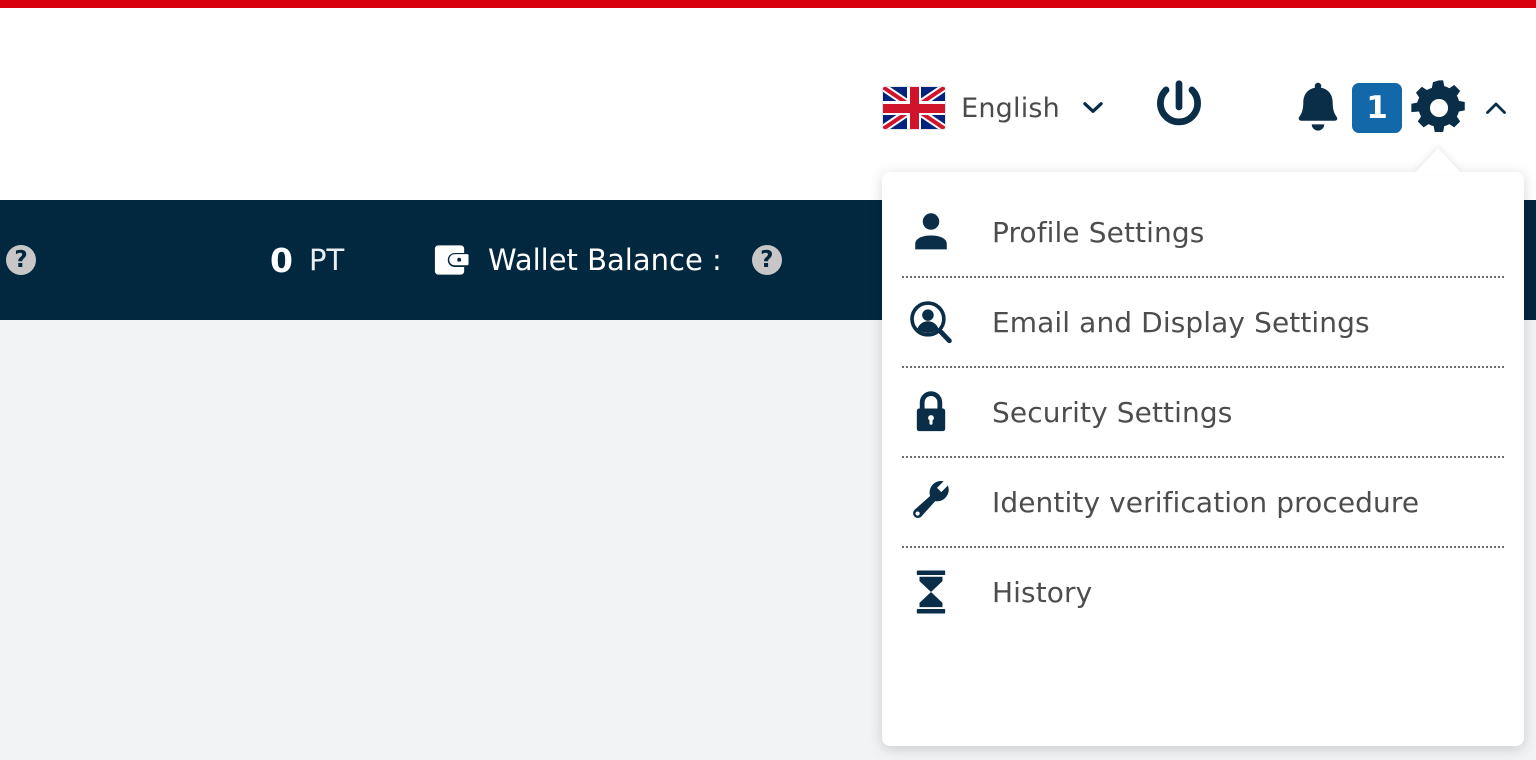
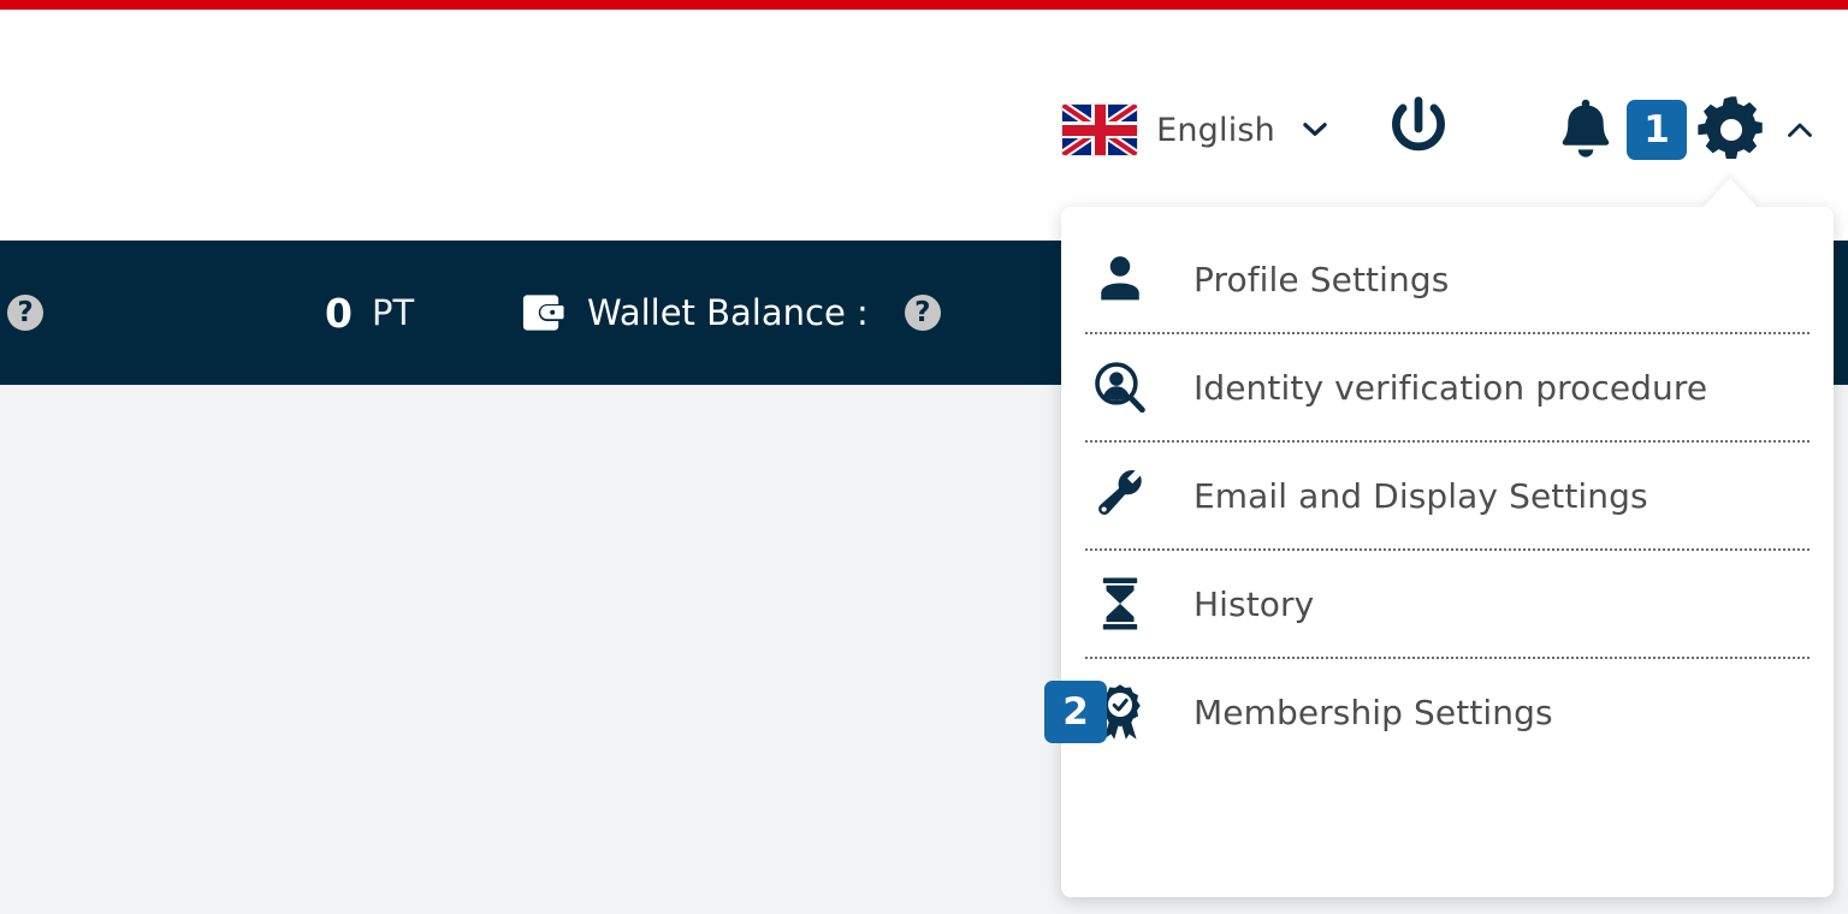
  English
  1
  ?
  0
  PT
  Wallet Balance :
  ?
  Profile Settings
- Email and Display Settings
+ Identity verification procedure
- Security Settings
- Identity verification procedure
+ Email and Display Settings
  History
+ 2
+ Membership Settings
